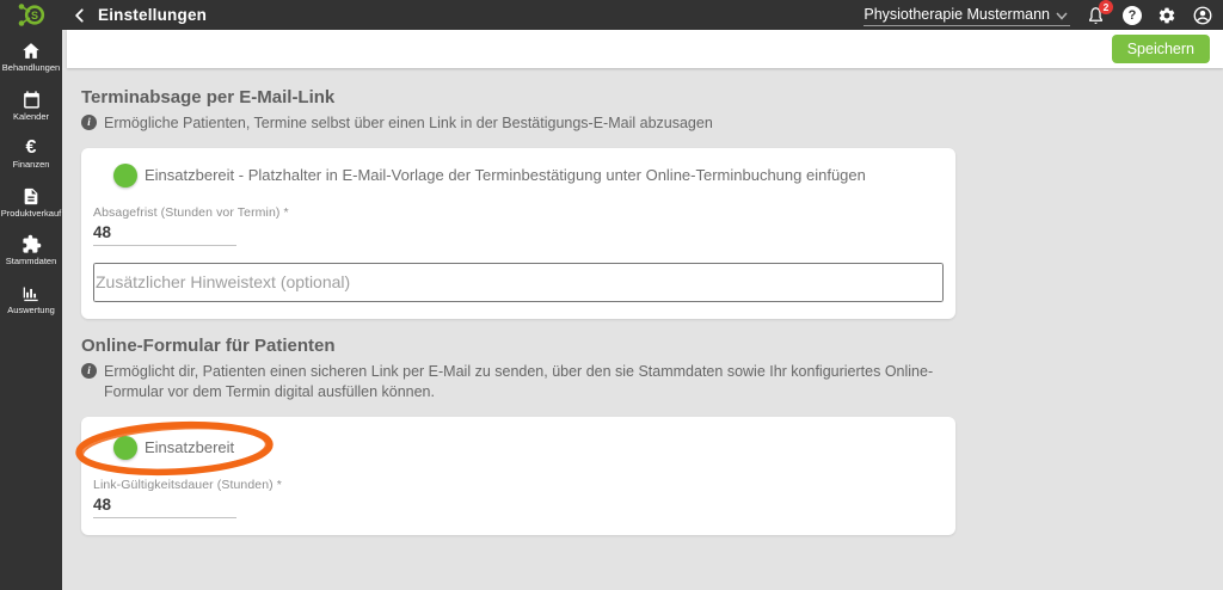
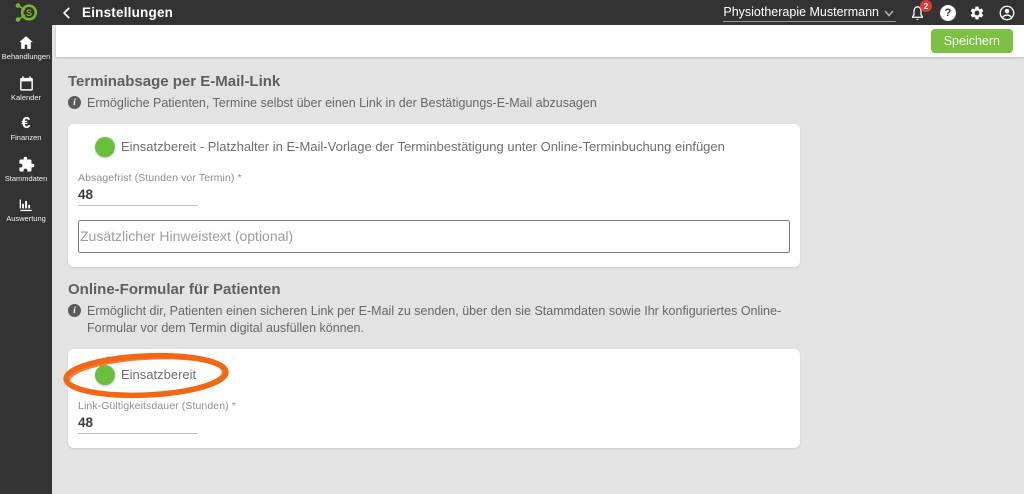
  S
  Einstellungen
  Physiotherapie Mustermann
  2
  ?
  Behandlungen
  Kalender
  €
  Finanzen
- Produktverkauf
  Stammdaten
  Auswertung
  Speichern
  Terminabsage per E-Mail-Link
  i
  Ermögliche Patienten, Termine selbst über einen Link in der Bestätigungs-E-Mail abzusagen
  Einsatzbereit - Platzhalter in E-Mail-Vorlage der Terminbestätigung unter Online-Terminbuchung einfügen
  Absagefrist (Stunden vor Termin) *
  48
  Zusätzlicher Hinweistext (optional)
  Online-Formular für Patienten
  i
  Ermöglicht dir, Patienten einen sicheren Link per E-Mail zu senden, über den sie Stammdaten sowie Ihr konfiguriertes Online-Formular vor dem Termin digital ausfüllen können.
  Einsatzbereit
  Link-Gültigkeitsdauer (Stunden) *
  48
